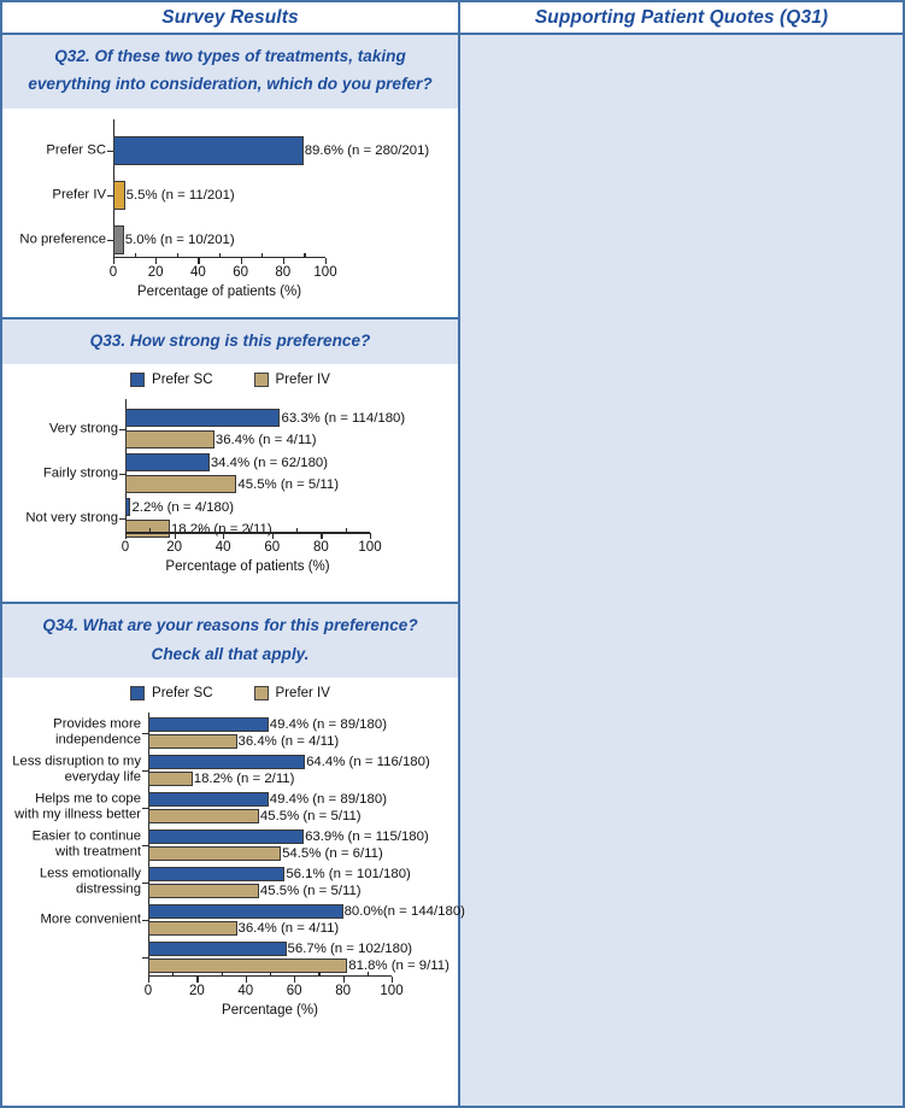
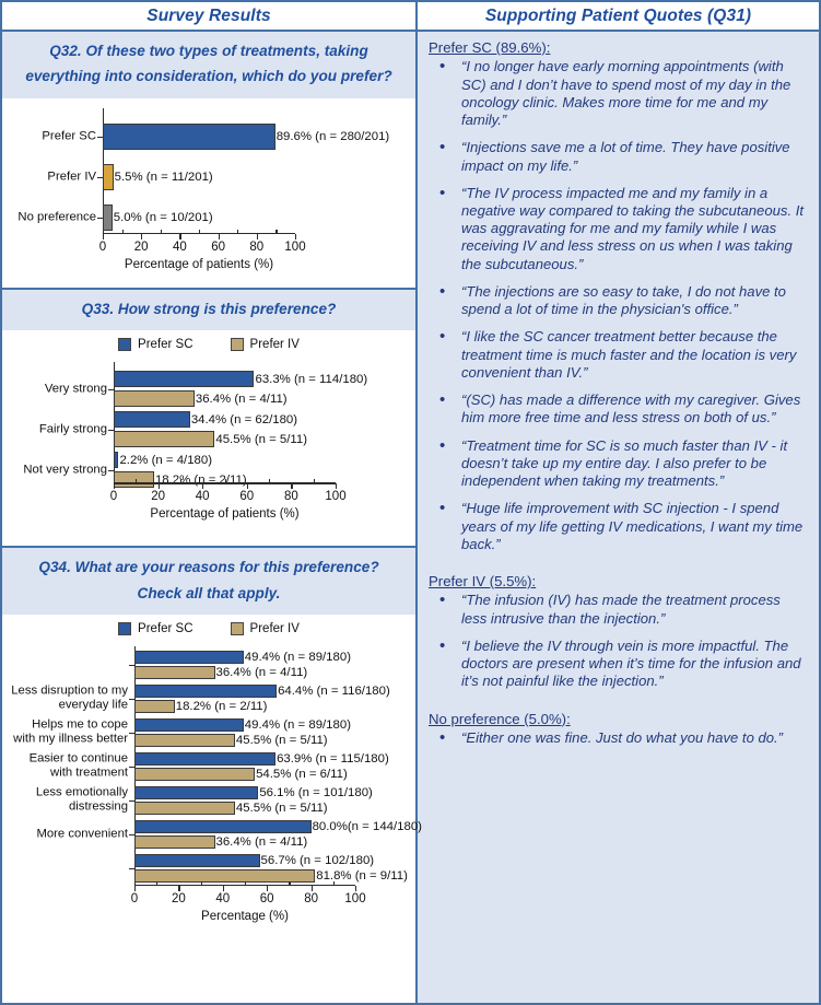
  Survey Results
  Q32. Of these two types of treatments, taking everything into consideration, which do you prefer?
  89.6% (n = 280/201)
  Prefer SC
  5.5% (n = 11/201)
  Prefer IV
  5.0% (n = 10/201)
  No preference
  0
  20
  40
  60
  80
  100
  Percentage of patients (%)
  Q33. How strong is this preference?
  Prefer SC
  Prefer IV
  63.3% (n = 114/180)
  36.4% (n = 4/11)
  Very strong
  34.4% (n = 62/180)
  45.5% (n = 5/11)
  Fairly strong
  2.2% (n = 4/180)
  18.2% (n = 2/11)
  Not very strong
  0
  20
  40
  60
  80
  100
  Percentage of patients (%)
  Q34. What are your reasons for this preference? Check all that apply.
  Prefer SC
  Prefer IV
  49.4% (n = 89/180)
  36.4% (n = 4/11)
- Provides more independence
  64.4% (n = 116/180)
  18.2% (n = 2/11)
  Less disruption to my everyday life
  49.4% (n = 89/180)
  45.5% (n = 5/11)
  Helps me to cope with my illness better
  63.9% (n = 115/180)
  54.5% (n = 6/11)
  Easier to continue with treatment
  56.1% (n = 101/180)
  45.5% (n = 5/11)
  Less emotionally distressing
  80.0%(n = 144/180)
  36.4% (n = 4/11)
  More convenient
  56.7% (n = 102/180)
  81.8% (n = 9/11)
  0
  20
  40
  60
  80
  100
  Percentage (%)
  Supporting Patient Quotes (Q31)
+ Prefer SC (89.6%):
+ “I no longer have early morning appointments (with SC) and I don’t have to spend most of my day in the oncology clinic. Makes more time for me and my family.”
+ “Injections save me a lot of time. They have positive impact on my life.”
+ “The IV process impacted me and my family in a negative way compared to taking the subcutaneous. It was aggravating for me and my family while I was receiving IV and less stress on us when I was taking the subcutaneous.”
+ “The injections are so easy to take, I do not have to spend a lot of time in the physician's office.”
+ “I like the SC cancer treatment better because the treatment time is much faster and the location is very convenient than IV.”
+ “(SC) has made a difference with my caregiver. Gives him more free time and less stress on both of us.”
+ “Treatment time for SC is so much faster than IV - it doesn’t take up my entire day. I also prefer to be independent when taking my treatments.”
+ “Huge life improvement with SC injection - I spend years of my life getting IV medications, I want my time back.”
+ Prefer IV (5.5%):
+ “The infusion (IV) has made the treatment process less intrusive than the injection.”
+ “I believe the IV through vein is more impactful. The doctors are present when it’s time for the infusion and it’s not painful like the injection.”
+ No preference (5.0%):
+ “Either one was fine. Just do what you have to do.”
